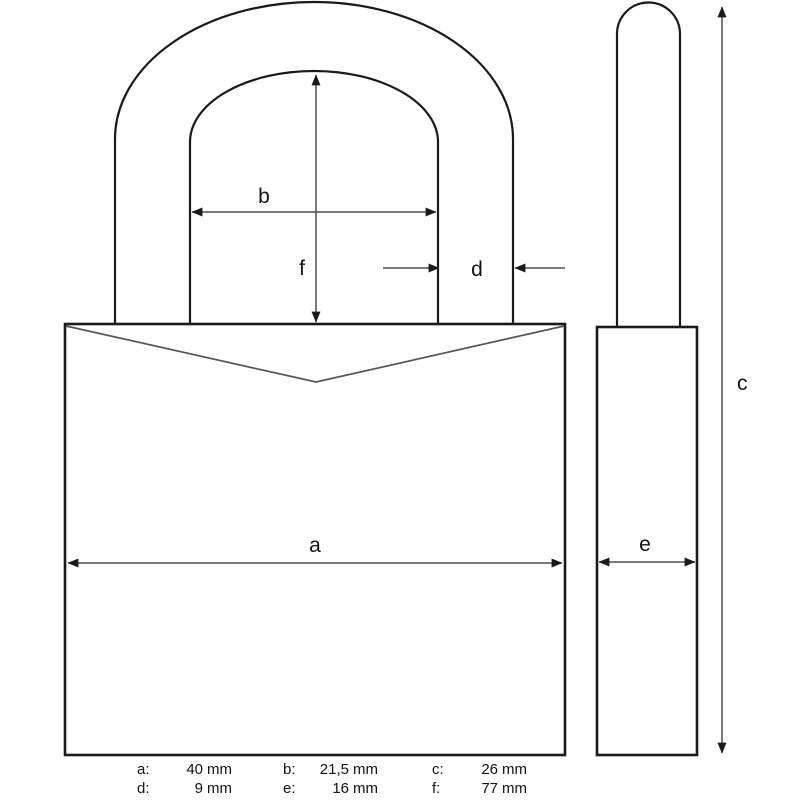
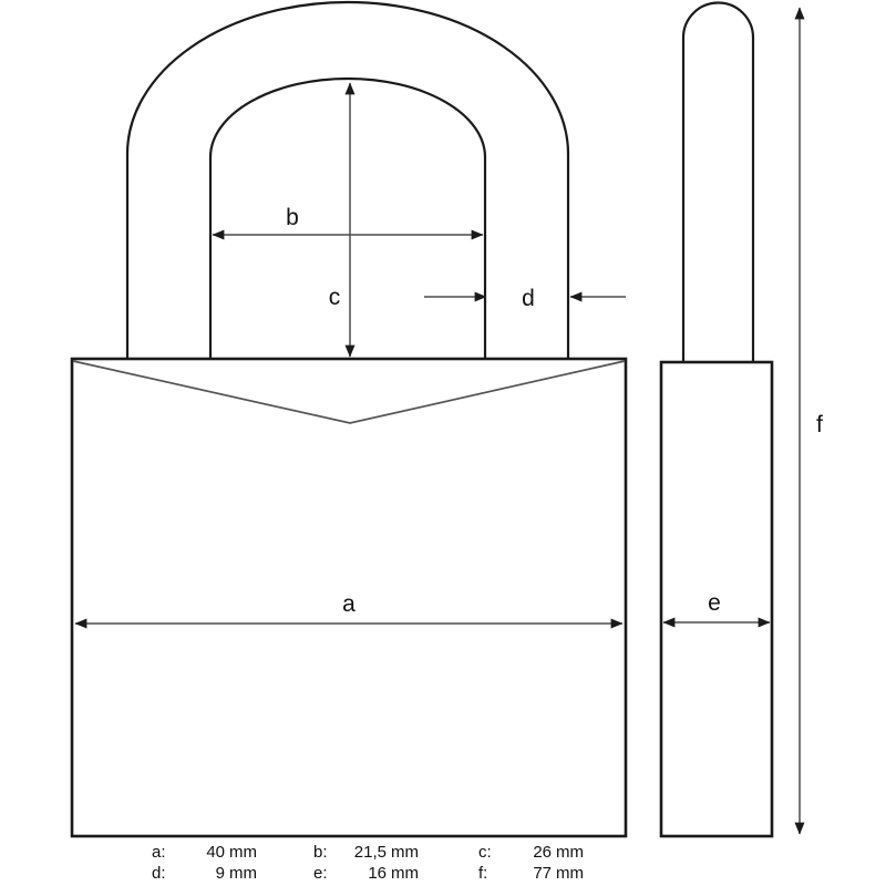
  b
- f
+ c
  d
  a
  e
- c
+ f
  a: 40 mm
  b: 21,5 mm
  c: 26 mm
  d: 9 mm
  e: 16 mm
  f: 77 mm
